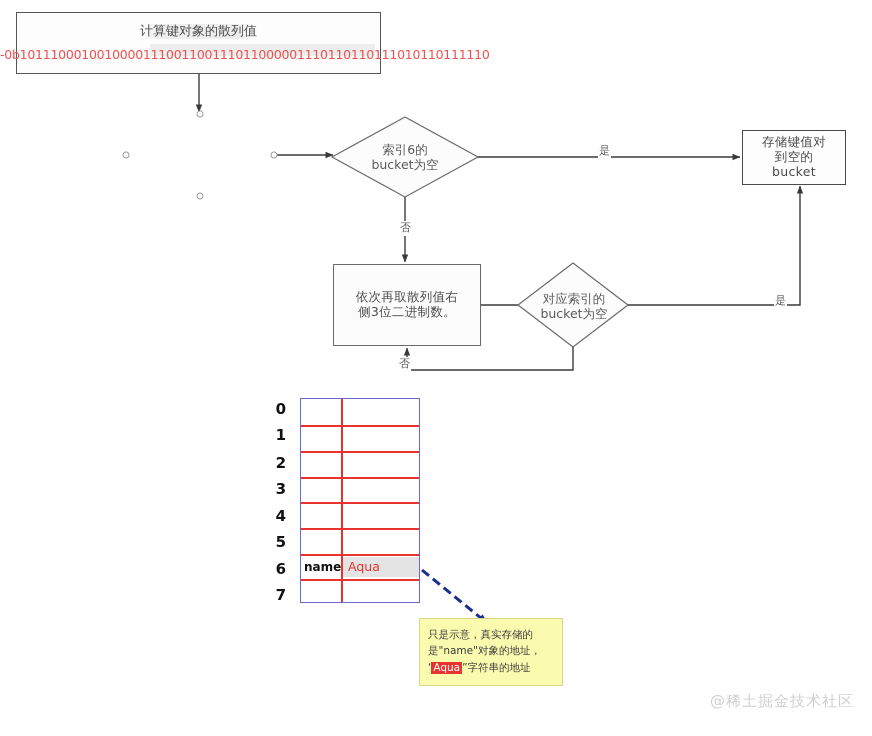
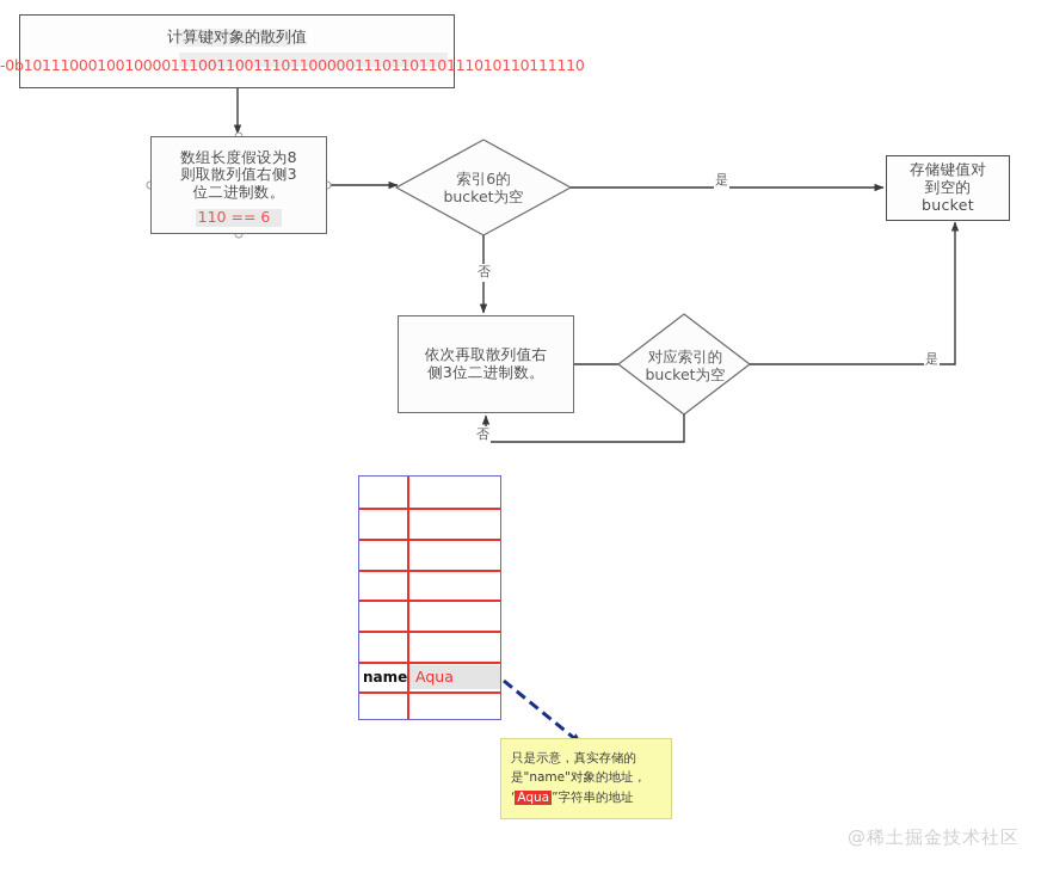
  计算键对象的散列值
  -0b1011100010010000111001100111011000001110110110111010110111110
+ 数组长度假设为8
+ 则取散列值右侧3
+ 位二进制数。
+ 110 == 6
  索引6的
  bucket为空
  存储键值对
  到空的
  bucket
  依次再取散列值右
  侧3位二进制数。
  对应索引的
  bucket为空
  是
  否
  是
  否
- 0
- 1
- 2
- 3
- 4
- 5
- 6
- 7
  name
  Aqua
  只是示意，真实存储的
  是"name"对象的地址，
  ‘ Aqua ”字符串的地址
  @稀土掘金技术社区
